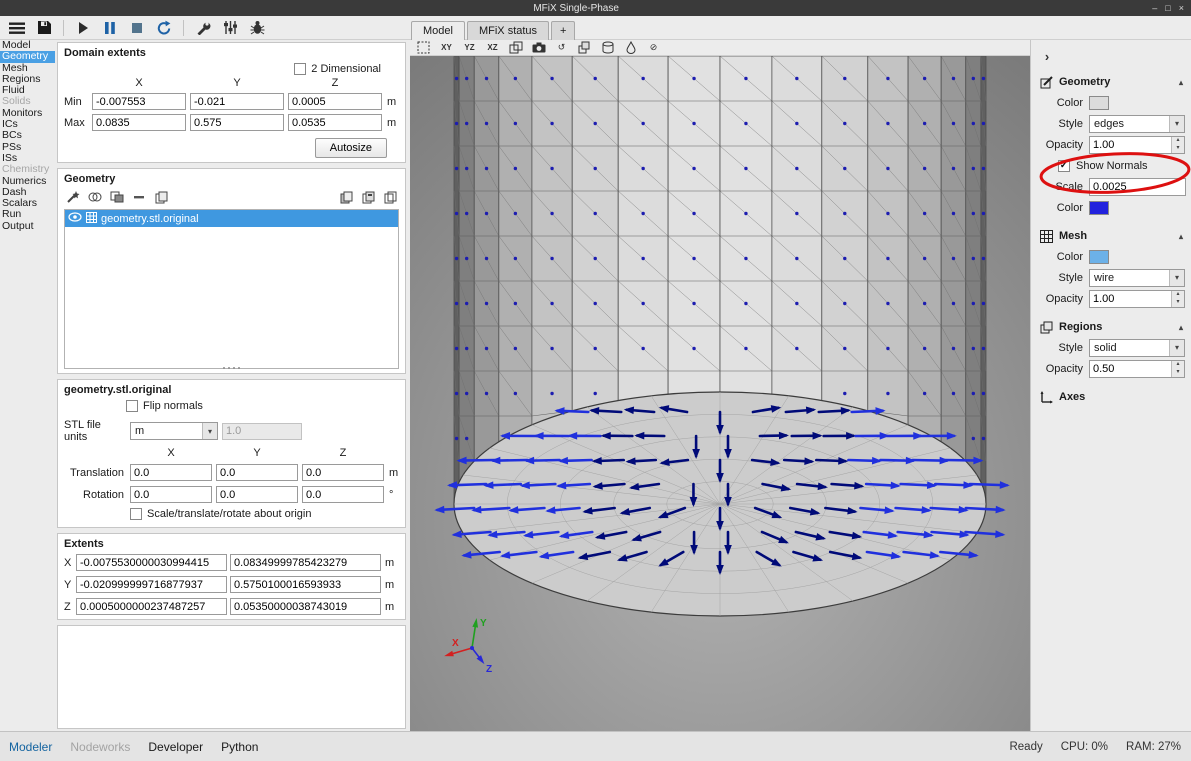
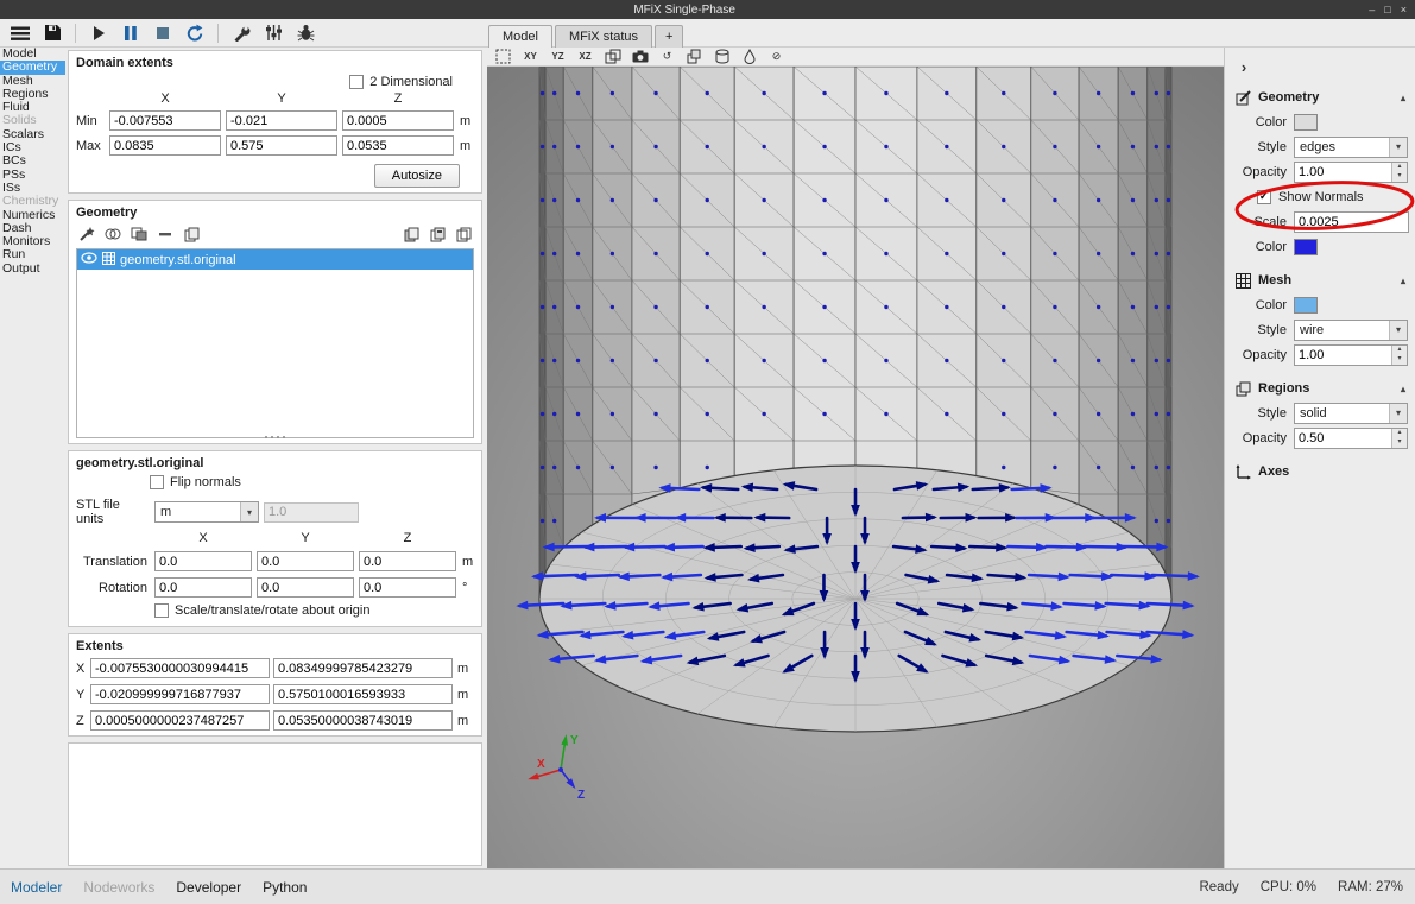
  MFiX Single-Phase
  –
  □
  ×
  Model
  MFiX status
  +
  Model
  Geometry
  Mesh
  Regions
  Fluid
  Solids
- Monitors
+ Scalars
  ICs
  BCs
  PSs
  ISs
  Chemistry
  Numerics
  Dash
- Scalars
+ Monitors
  Run
  Output
  Domain extents
  2 Dimensional
  X
  Y
  Z
  Min
  -0.007553
  -0.021
  0.0005
  m
  Max
  0.0835
  0.575
  0.0535
  m
  Autosize
  Geometry
  geometry.stl.original
  geometry.stl.original
  Flip normals
  STL file units
  m
  ▾
  1.0
  X
  Y
  Z
  Translation
  0.0
  0.0
  0.0
  m
  Rotation
  0.0
  0.0
  0.0
  °
  Scale/translate/rotate about origin
  Extents
  X
  -0.0075530000030994415
  0.08349999785423279
  m
  Y
  -0.020999999716877937
  0.5750100016593933
  m
  Z
  0.0005000000237487257
  0.05350000038743019
  m
  XY
  YZ
  XZ
  ↺
  ⊘
  X
  Y
  Z
  ›
  Geometry
  ▴
  Color
  Style
  edges
  ▾
  Opacity
  1.00
  Show Normals
  Scale
  0.0025
  Color
  Mesh
  ▴
  Color
  Style
  wire
  ▾
  Opacity
  1.00
  Regions
  ▴
  Style
  solid
  ▾
  Opacity
  0.50
  Axes
  Modeler
  Nodeworks
  Developer
  Python
  Ready
  CPU: 0%
  RAM: 27%
